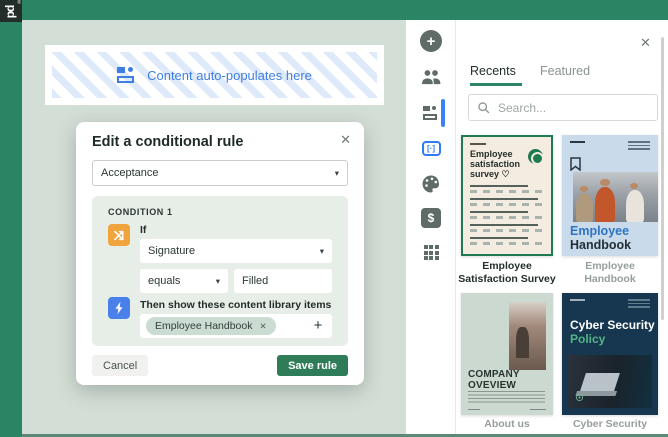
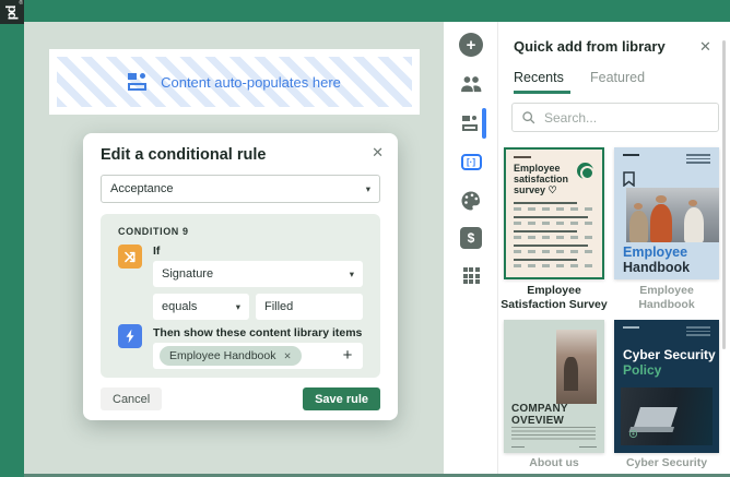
  Content auto-populates here
  Edit a conditional rule
  ✕
  Acceptance
  ▾
- CONDITION 1
+ CONDITION 9
  If
  Signature
  ▾
  equals
  ▾
  Filled
  Then show these content library items
  Employee Handbook
  ✕
  +
  Cancel
  Save rule
  +
  [·]
  $
+ Quick add from library
  ✕
  Recents
  Featured
  Search...
  Employee satisfaction survey ♡
  Employee
  Satisfaction Survey
  Employee
  Handbook
  Employee
  Handbook
  COMPANY OVEVIEW
  About us
  Cyber Security
  Policy
  Cyber Security
